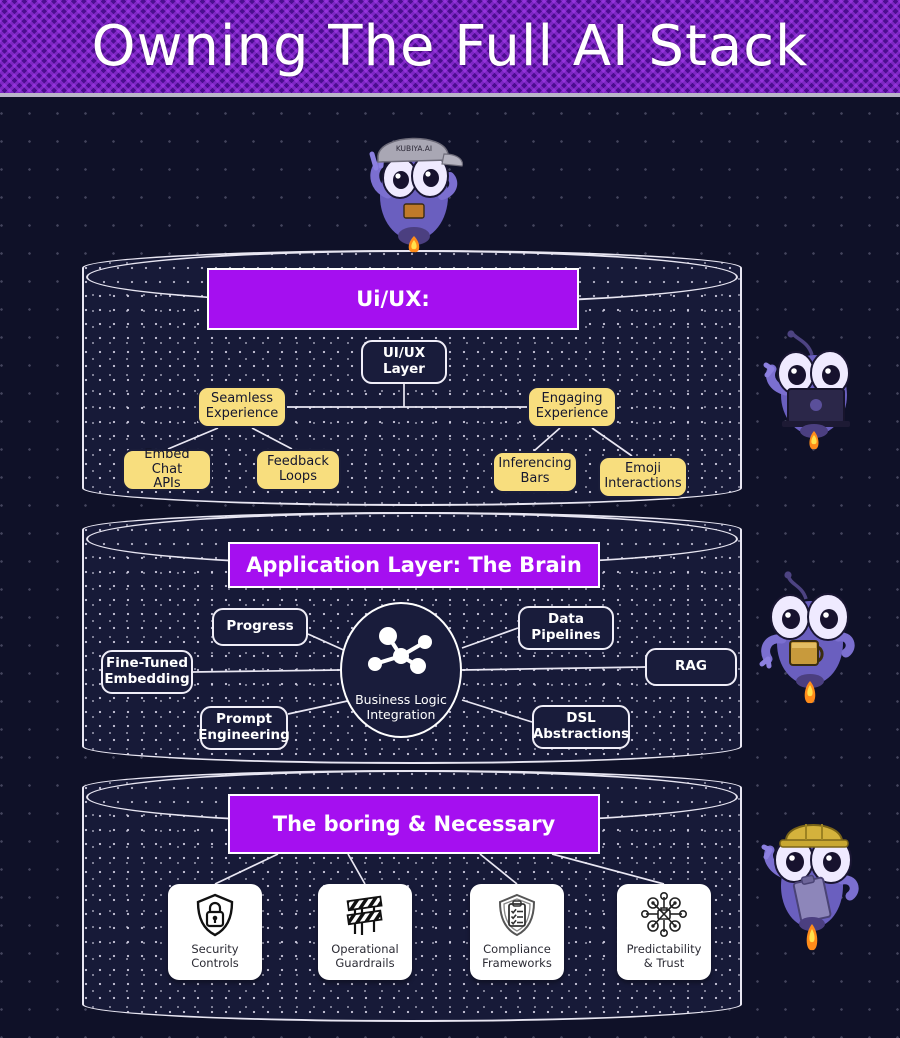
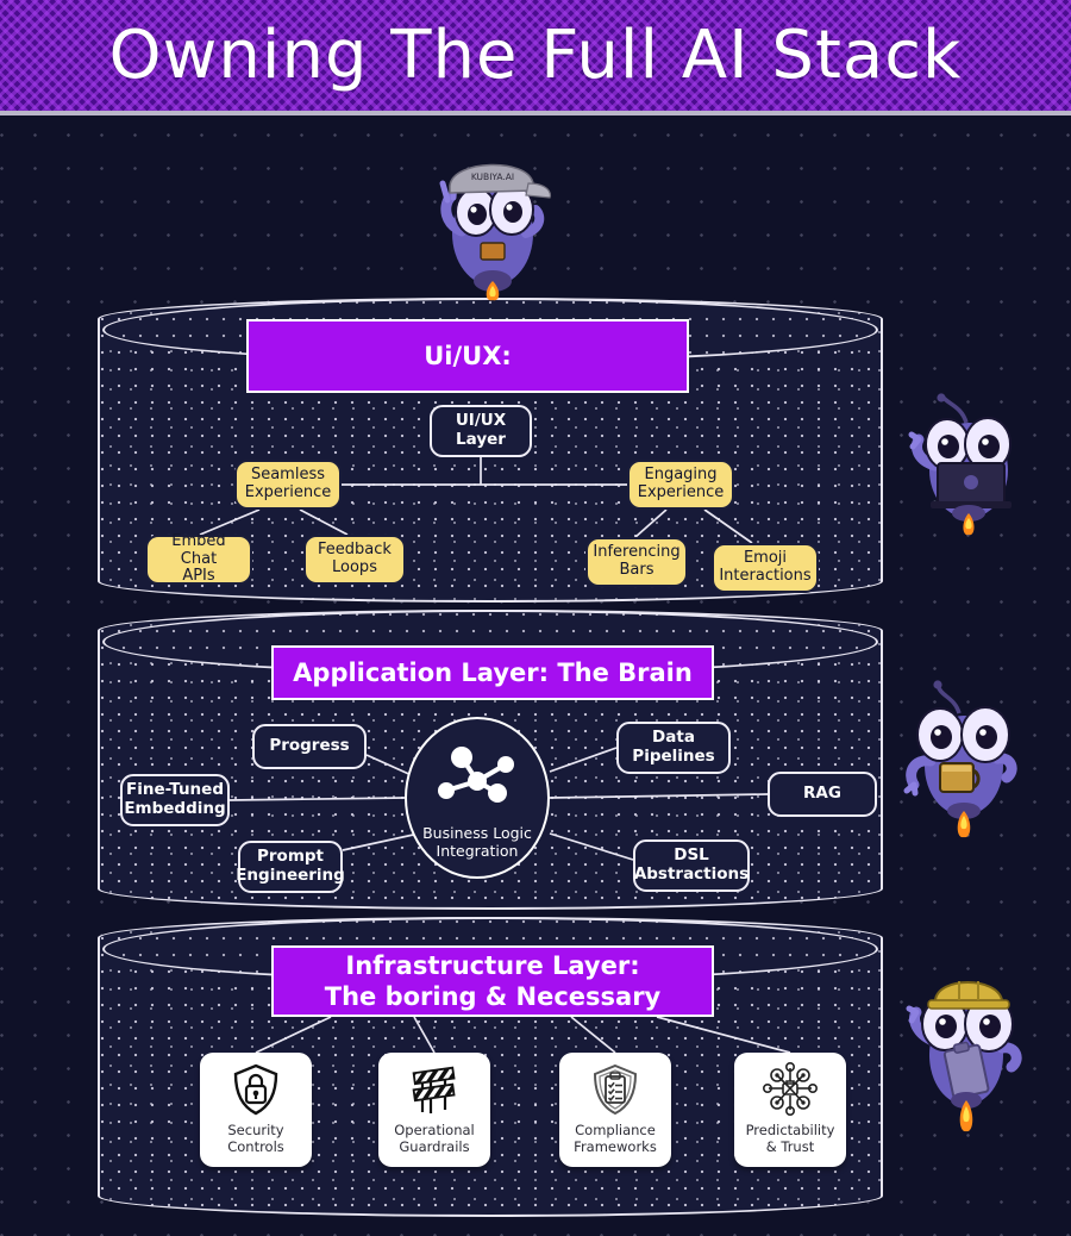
  Owning The Full AI Stack
  Ui/UX:
  Application Layer: The Brain
+ Infrastructure Layer:
  The boring & Necessary
  UI/UX
  Layer
  Seamless
  Experience
  Engaging
  Experience
  Embed Chat
  APIs
  Feedback
  Loops
  Inferencing
  Bars
  Emoji
  Interactions
  Progress
  Fine-Tuned
  Embedding
  Prompt
  Engineering
  Data
  Pipelines
  RAG
  DSL
  Abstractions
  Business Logic
  Integration
  Security
  Controls
  Operational
  Guardrails
  Compliance
  Frameworks
  Predictability
  & Trust
  KUBIYA.AI
